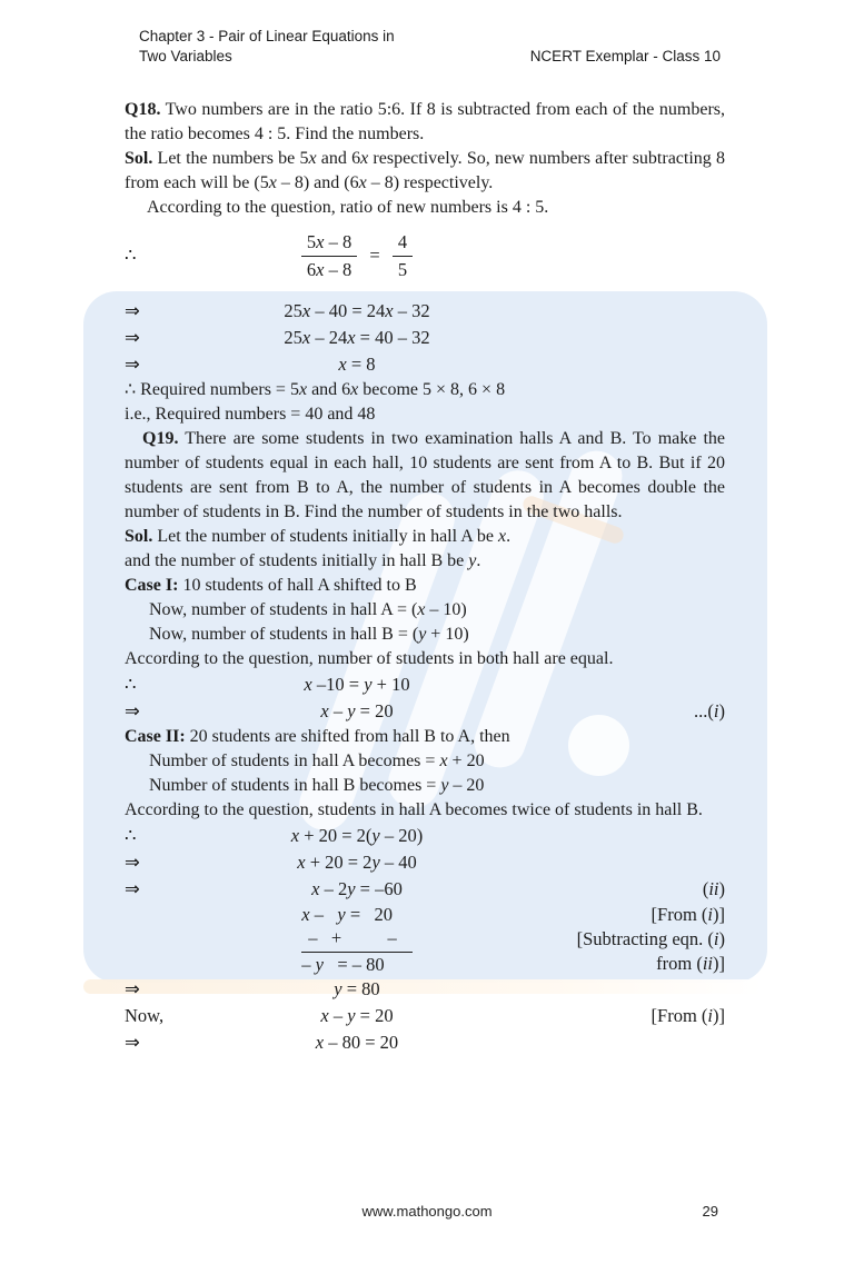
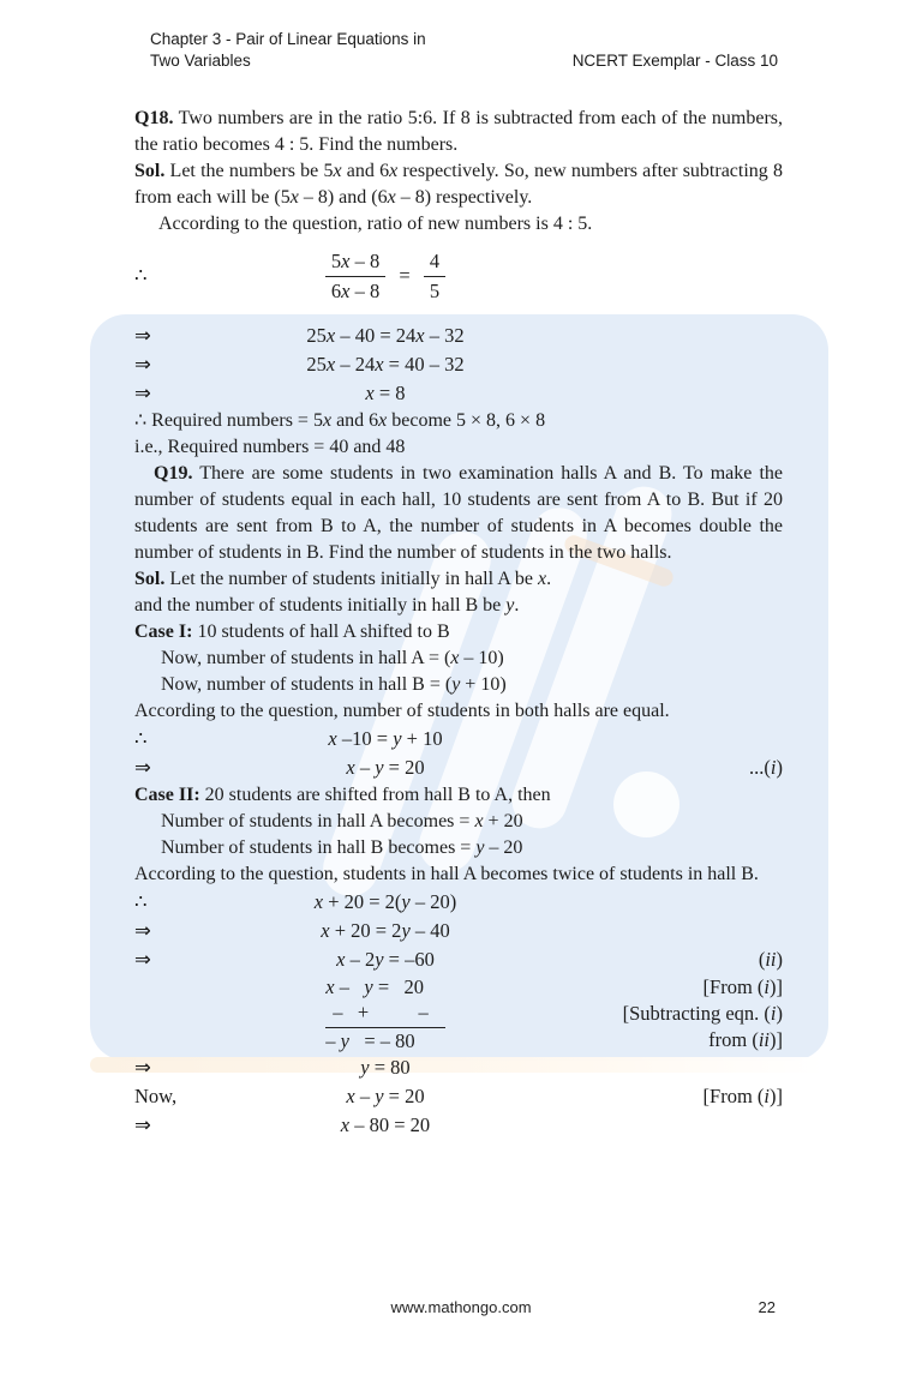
  Chapter 3 - Pair of Linear Equations in
  Two Variables
  NCERT Exemplar - Class 10
  Q18. Two numbers are in the ratio 5:6. If 8 is subtracted from each of the numbers, the ratio becomes 4 : 5. Find the numbers.
  Sol. Let the numbers be 5x and 6x respectively. So, new numbers after subtracting 8 from each will be (5x – 8) and (6x – 8) respectively.
  According to the question, ratio of new numbers is 4 : 5.
  ∴
  5x – 8
  6x – 8
  =
  4
  5
  ⇒
  25x – 40 = 24x – 32
  ⇒
  25x – 24x = 40 – 32
  ⇒
  x = 8
  ∴ Required numbers = 5x and 6x become 5 × 8, 6 × 8
  i.e., Required numbers = 40 and 48
  Q19. There are some students in two examination halls A and B. To make the number of students equal in each hall, 10 students are sent from A to B. But if 20 students are sent from B to A, the number of students in A becomes double the number of students in B. Find the number of students in the two halls.
  Sol. Let the number of students initially in hall A be x.
  and the number of students initially in hall B be y.
  Case I: 10 students of hall A shifted to B
  Now, number of students in hall A = (x – 10)
  Now, number of students in hall B = (y + 10)
- According to the question, number of students in both hall are equal.
+ According to the question, number of students in both halls are equal.
  ∴
  x –10 = y + 10
  ⇒
  x – y = 20
  ...(i)
  Case II: 20 students are shifted from hall B to A, then
  Number of students in hall A becomes = x + 20
  Number of students in hall B becomes = y – 20
  According to the question, students in hall A becomes twice of students in hall B.
  ∴
  x + 20 = 2(y – 20)
  ⇒
  x + 20 = 2y – 40
  ⇒
  x – 2y = –60
  (ii)
  x – y = 20
  – + –
  – y = – 80
  [From (i)]
  [Subtracting eqn. (i) from (ii)]
  ⇒
  y = 80
  Now,
  x – y = 20
  [From (i)]
  ⇒
  x – 80 = 20
  www.mathongo.com
- 29
+ 22
